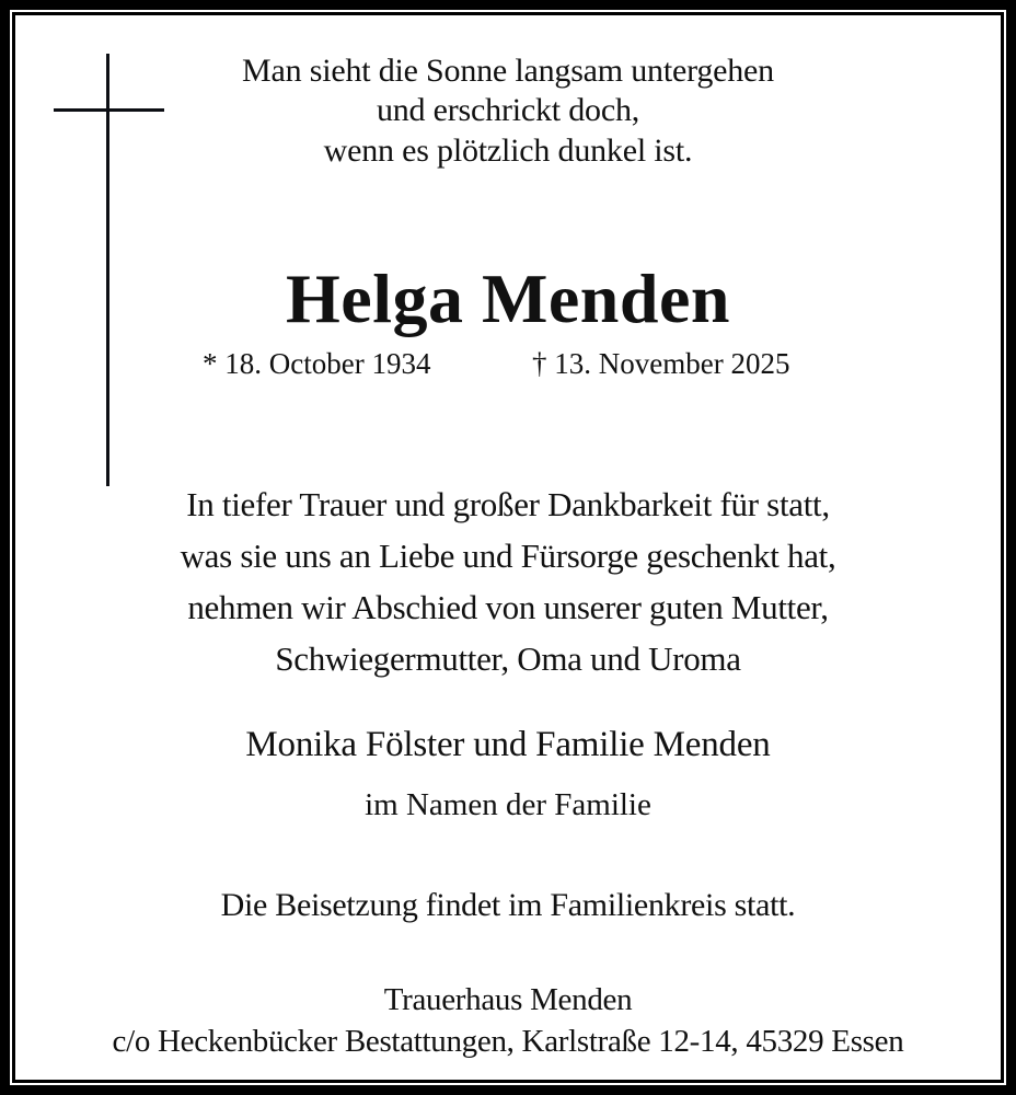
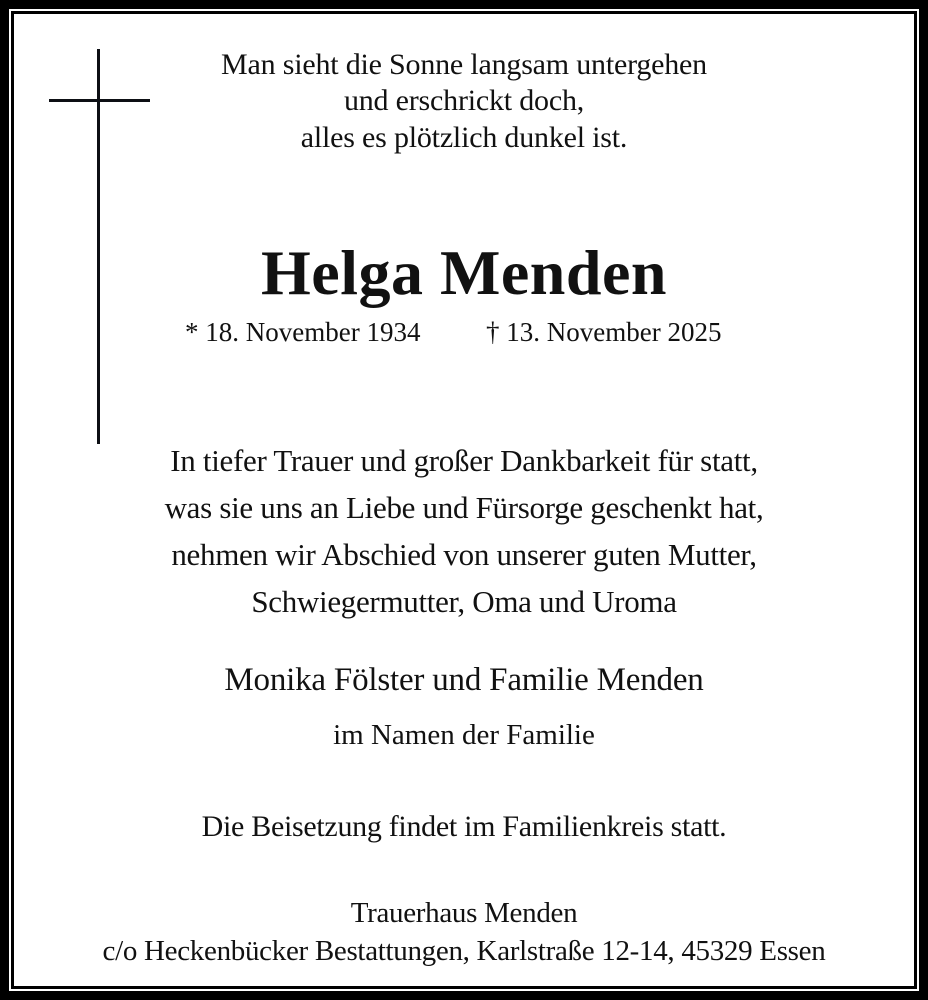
  Man sieht die Sonne langsam untergehen
  und erschrickt doch,
- wenn es plötzlich dunkel ist.
+ alles es plötzlich dunkel ist.
  Helga Menden
- * 18. October 1934
+ * 18. November 1934
  † 13. November 2025
  In tiefer Trauer und großer Dankbarkeit für statt,
  was sie uns an Liebe und Fürsorge geschenkt hat,
  nehmen wir Abschied von unserer guten Mutter,
  Schwiegermutter, Oma und Uroma
  Monika Fölster und Familie Menden
  im Namen der Familie
  Die Beisetzung findet im Familienkreis statt.
  Trauerhaus Menden
  c/o Heckenbücker Bestattungen, Karlstraße 12-14, 45329 Essen
